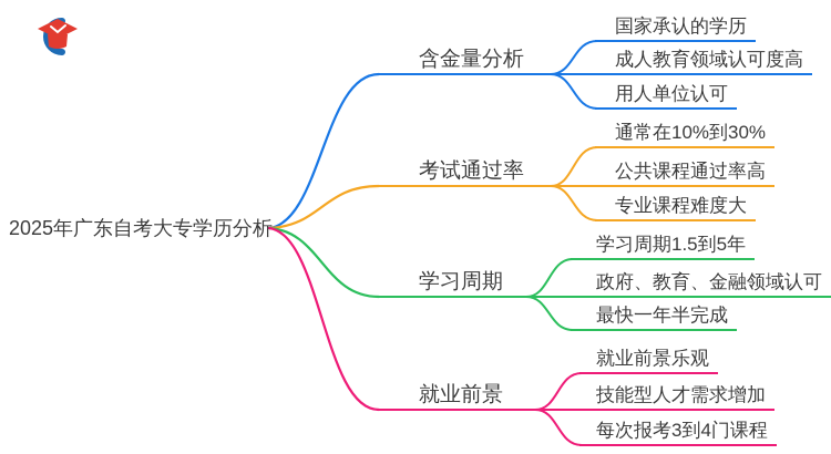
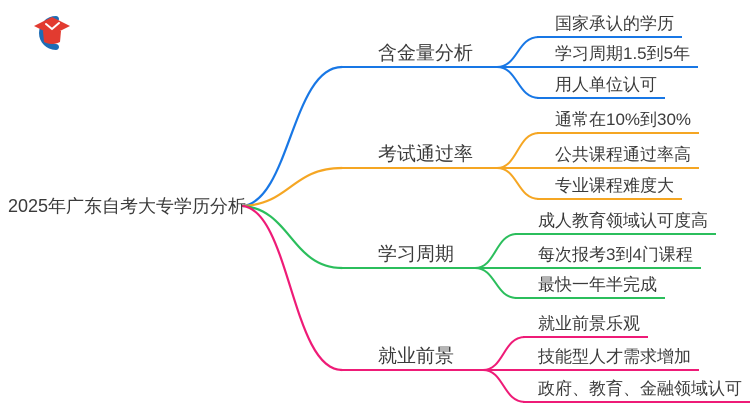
  2025年广东自考大专学历分析
  含金量分析
  国家承认的学历
- 成人教育领域认可度高
+ 学习周期1.5到5年
  用人单位认可
  考试通过率
  通常在10%到30%
  公共课程通过率高
  专业课程难度大
  学习周期
- 学习周期1.5到5年
+ 成人教育领域认可度高
- 政府、教育、金融领域认可
+ 每次报考3到4门课程
  最快一年半完成
  就业前景
  就业前景乐观
  技能型人才需求增加
- 每次报考3到4门课程
+ 政府、教育、金融领域认可
